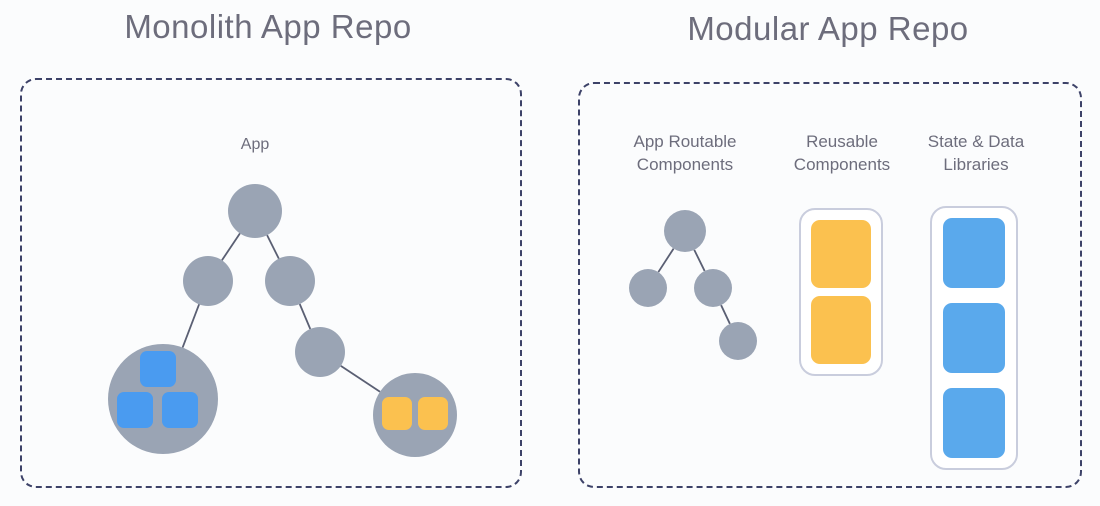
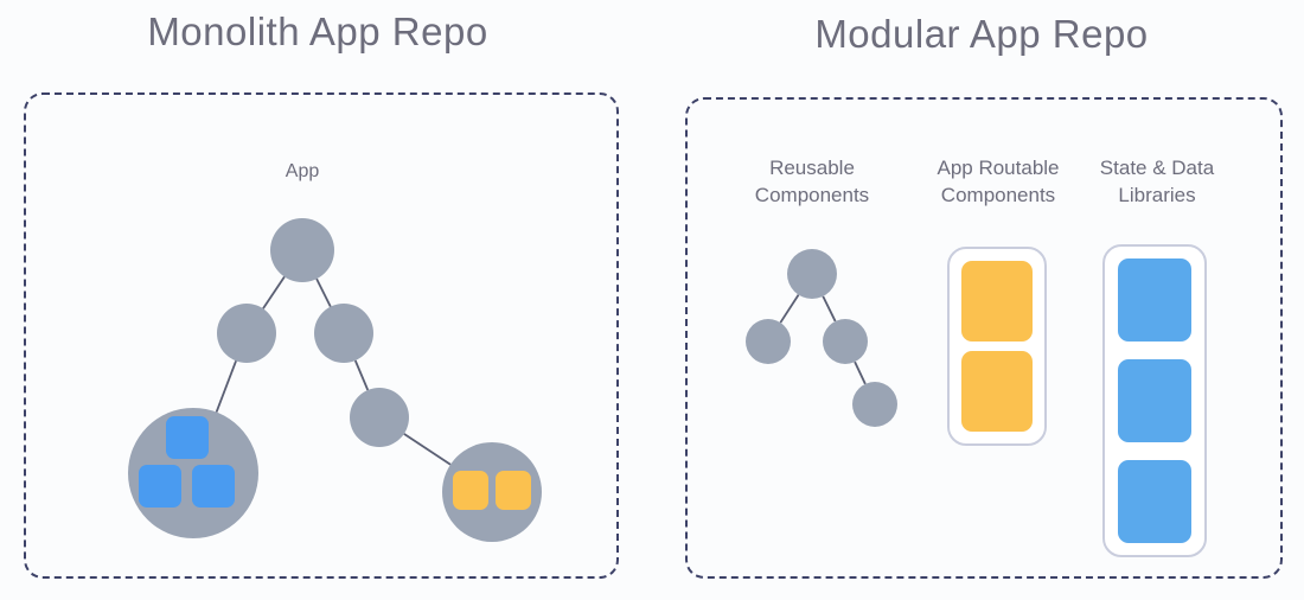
  Monolith App Repo
  Modular App Repo
  App
- App Routable
+ Reusable
  Components
- Reusable
+ App Routable
  Components
  State & Data
  Libraries
